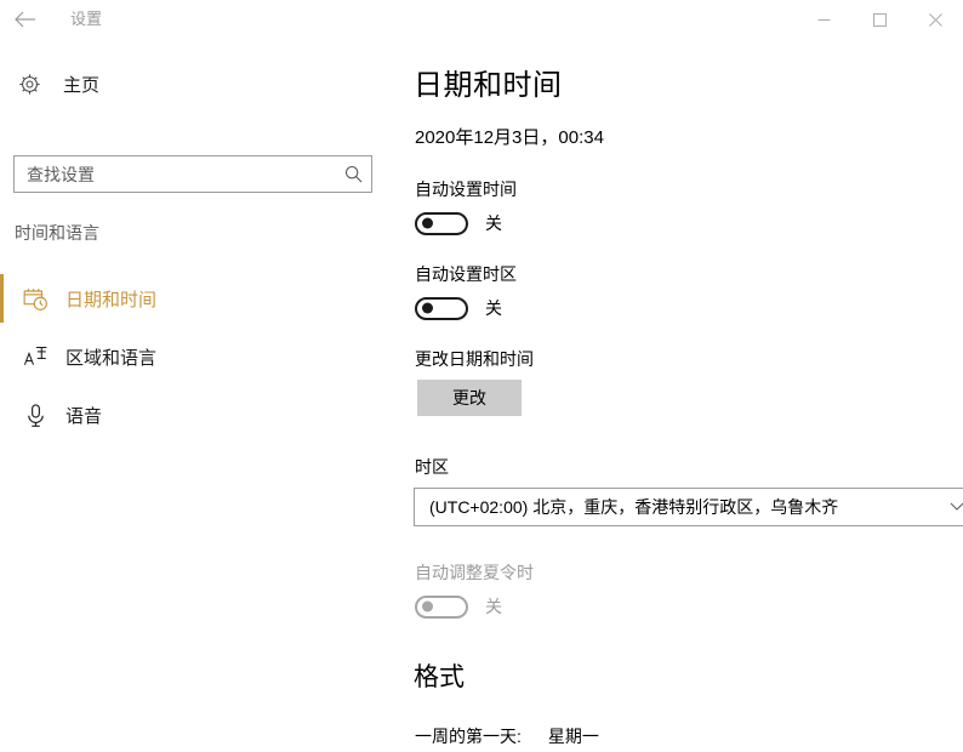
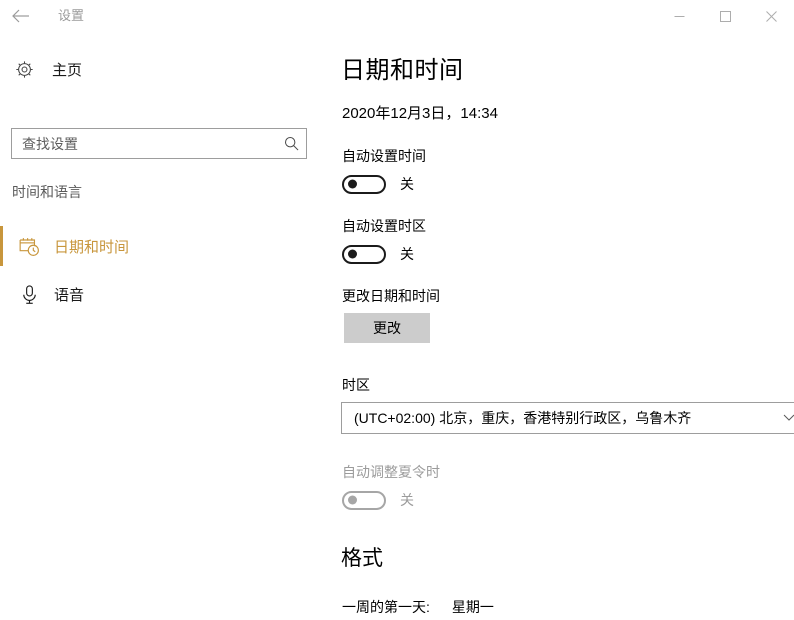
  设置
  主页
  查找设置
  时间和语言
  日期和时间
- 区域和语言
  语音
  日期和时间
- 2020年12月3日，00:34
+ 2020年12月3日，14:34
  自动设置时间
  关
  自动设置时区
  关
  更改日期和时间
  更改
  时区
  (UTC+02:00) 北京，重庆，香港特别行政区，乌鲁木齐
  自动调整夏令时
  关
  格式
  一周的第一天:
  星期一
